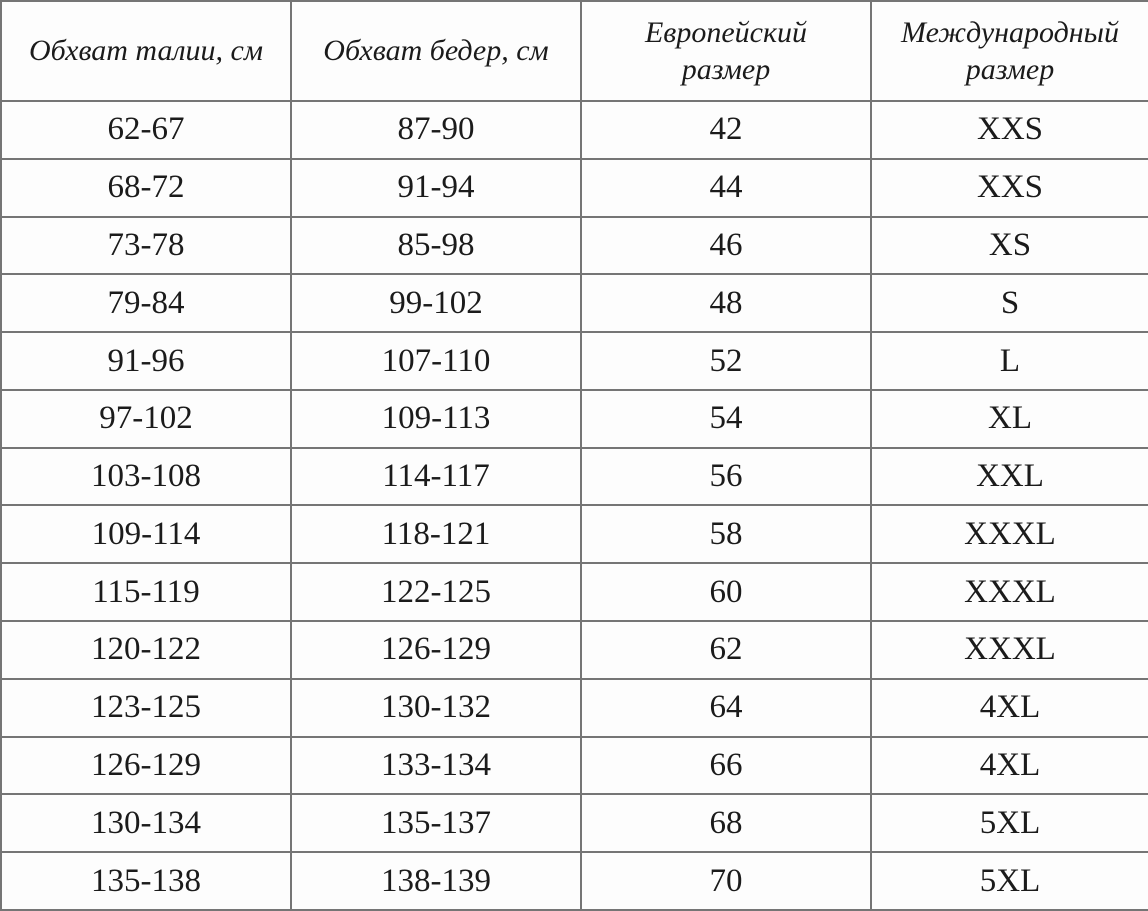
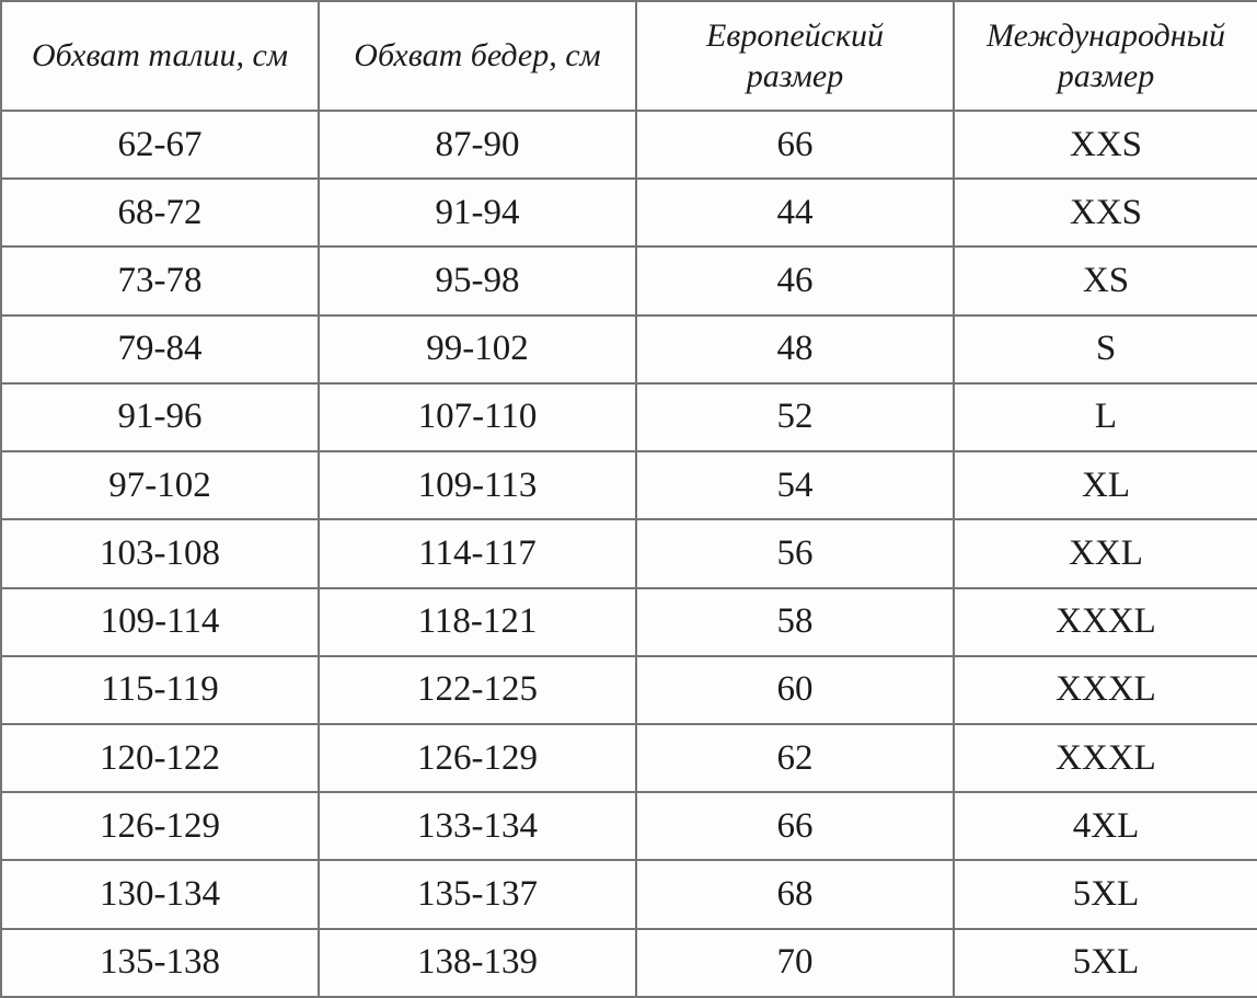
  Обхват талии, см	Обхват бедер, см	Европейский размер	Международный размер
- 62-67	87-90	42	XXS
+ 62-67	87-90	66	XXS
  68-72	91-94	44	XXS
- 73-78	85-98	46	XS
+ 73-78	95-98	46	XS
  79-84	99-102	48	S
  91-96	107-110	52	L
  97-102	109-113	54	XL
  103-108	114-117	56	XXL
  109-114	118-121	58	XXXL
  115-119	122-125	60	XXXL
  120-122	126-129	62	XXXL
- 123-125	130-132	64	4XL
  126-129	133-134	66	4XL
  130-134	135-137	68	5XL
  135-138	138-139	70	5XL
